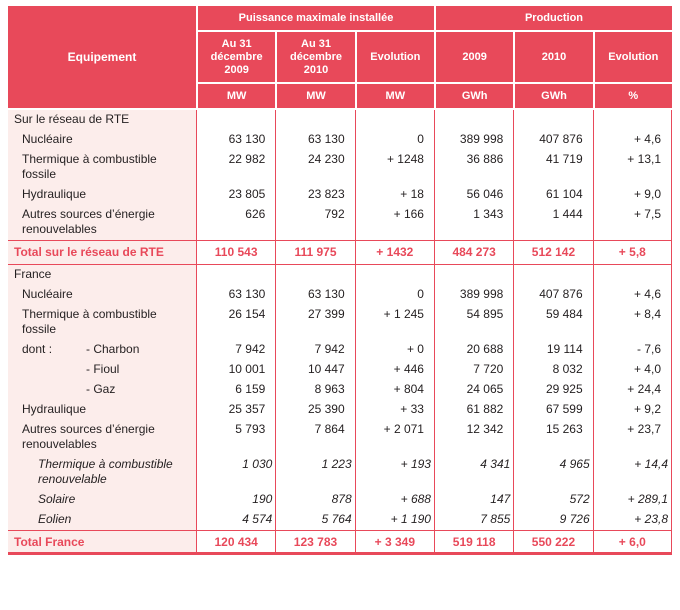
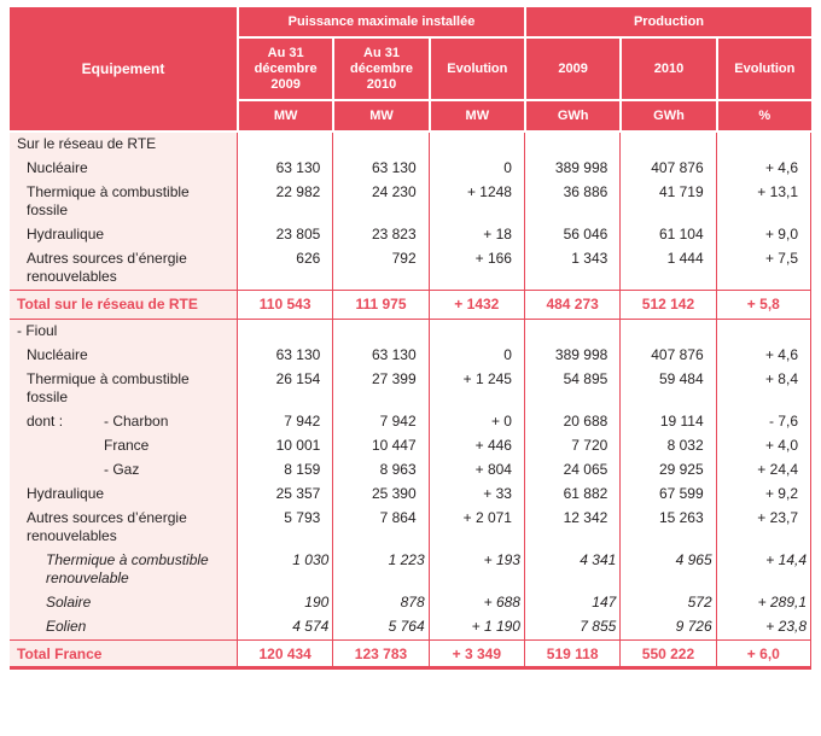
  Equipement	Puissance maximale installée	Production
  Au 31 décembre 2009	Au 31 décembre 2010	Evolution	2009	2010	Evolution
  MW	MW	MW	GWh	GWh	%
  Sur le réseau de RTE
  Nucléaire	63 130	63 130	0	389 998	407 876	+ 4,6
  Thermique à combustible fossile	22 982	24 230	+ 1248	36 886	41 719	+ 13,1
  Hydraulique	23 805	23 823	+ 18	56 046	61 104	+ 9,0
  Autres sources d’énergie renouvelables	626	792	+ 166	1 343	1 444	+ 7,5
  Total sur le réseau de RTE	110 543	111 975	+ 1432	484 273	512 142	+ 5,8
- France
+ - Fioul
  Nucléaire	63 130	63 130	0	389 998	407 876	+ 4,6
  Thermique à combustible fossile	26 154	27 399	+ 1 245	54 895	59 484	+ 8,4
  dont : - Charbon	7 942	7 942	+ 0	20 688	19 114	- 7,6
- - Fioul	10 001	10 447	+ 446	7 720	8 032	+ 4,0
+ France	10 001	10 447	+ 446	7 720	8 032	+ 4,0
- - Gaz	6 159	8 963	+ 804	24 065	29 925	+ 24,4
+ - Gaz	8 159	8 963	+ 804	24 065	29 925	+ 24,4
  Hydraulique	25 357	25 390	+ 33	61 882	67 599	+ 9,2
  Autres sources d’énergie renouvelables	5 793	7 864	+ 2 071	12 342	15 263	+ 23,7
  Thermique à combustible renouvelable	1 030	1 223	+ 193	4 341	4 965	+ 14,4
  Solaire	190	878	+ 688	147	572	+ 289,1
  Eolien	4 574	5 764	+ 1 190	7 855	9 726	+ 23,8
  Total France	120 434	123 783	+ 3 349	519 118	550 222	+ 6,0
